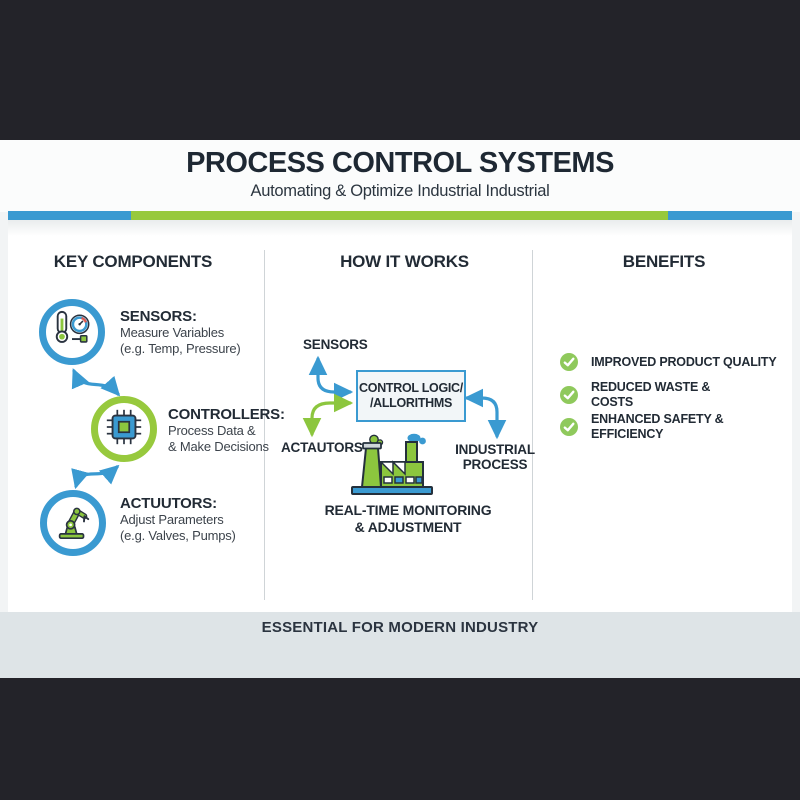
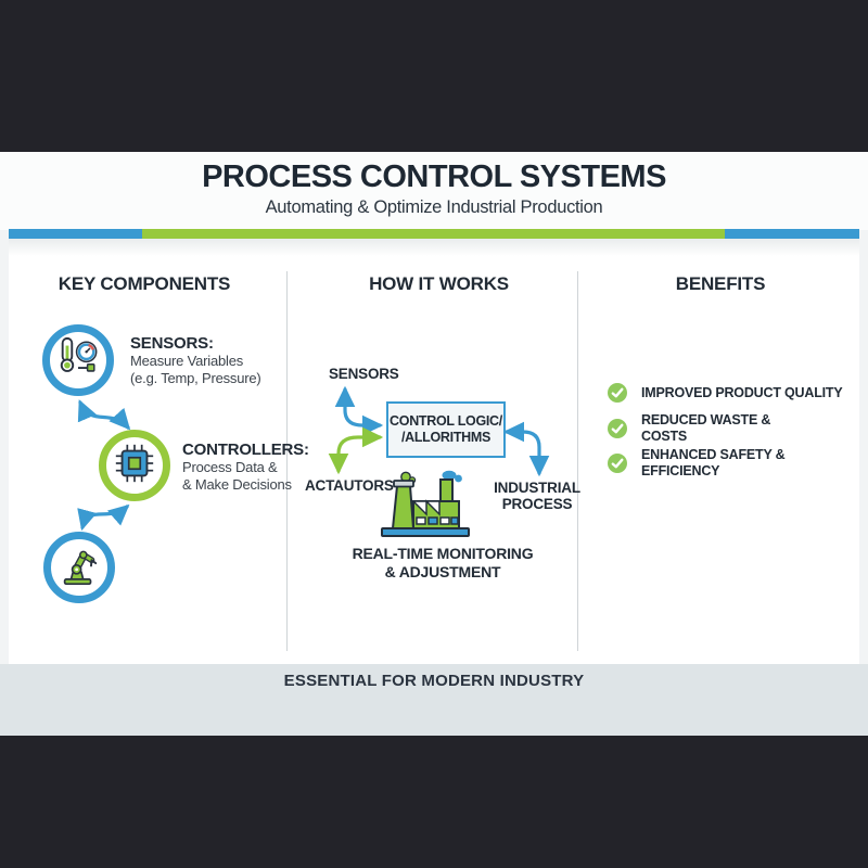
  PROCESS CONTROL SYSTEMS
- Automating & Optimize Industrial Industrial
+ Automating & Optimize Industrial Production
  KEY COMPONENTS
  HOW IT WORKS
  BENEFITS
  SENSORS:
  Measure Variables
  (e.g. Temp, Pressure)
  CONTROLLERS:
  Process Data &
  & Make Decisions
- ACTUUTORS:
- Adjust Parameters
- (e.g. Valves, Pumps)
  SENSORS
  ACTAUTORS
  INDUSTRIAL
  PROCESS
  CONTROL LOGIC/
  /ALLORITHMS
  REAL-TIME MONITORING
  & ADJUSTMENT
  IMPROVED PRODUCT QUALITY
  REDUCED WASTE &
  COSTS
  ENHANCED SAFETY &
  EFFICIENCY
  ESSENTIAL FOR MODERN INDUSTRY
